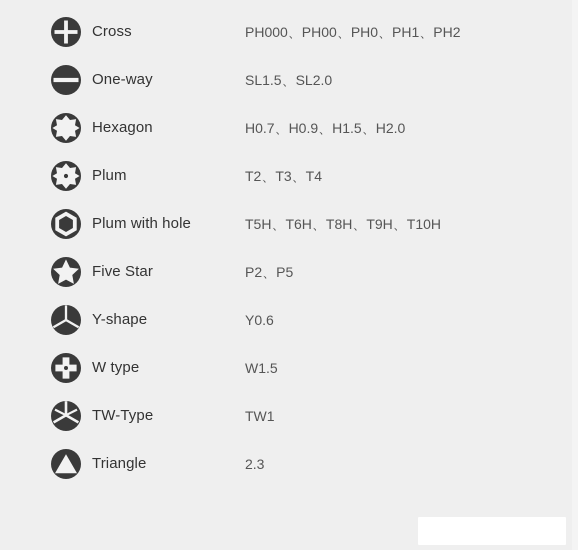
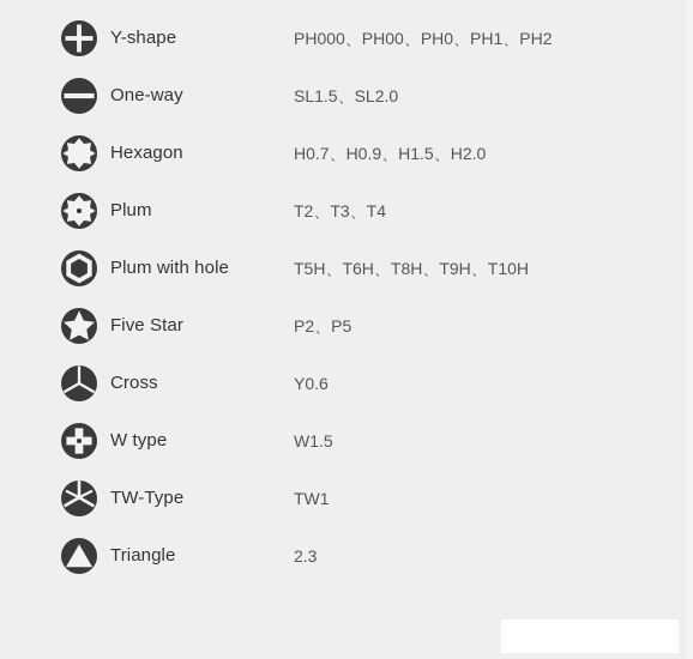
- Cross
+ Y-shape
  PH000、PH00、PH0、PH1、PH2
  One-way
  SL1.5、SL2.0
  Hexagon
  H0.7、H0.9、H1.5、H2.0
  Plum
  T2、T3、T4
  Plum with hole
  T5H、T6H、T8H、T9H、T10H
  Five Star
  P2、P5
- Y-shape
+ Cross
  Y0.6
  W type
  W1.5
  TW-Type
  TW1
  Triangle
  2.3
